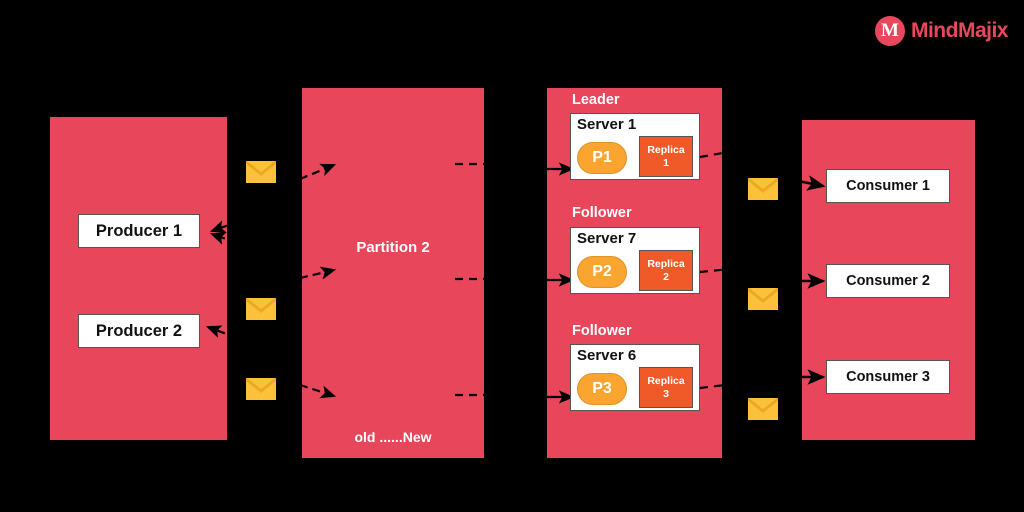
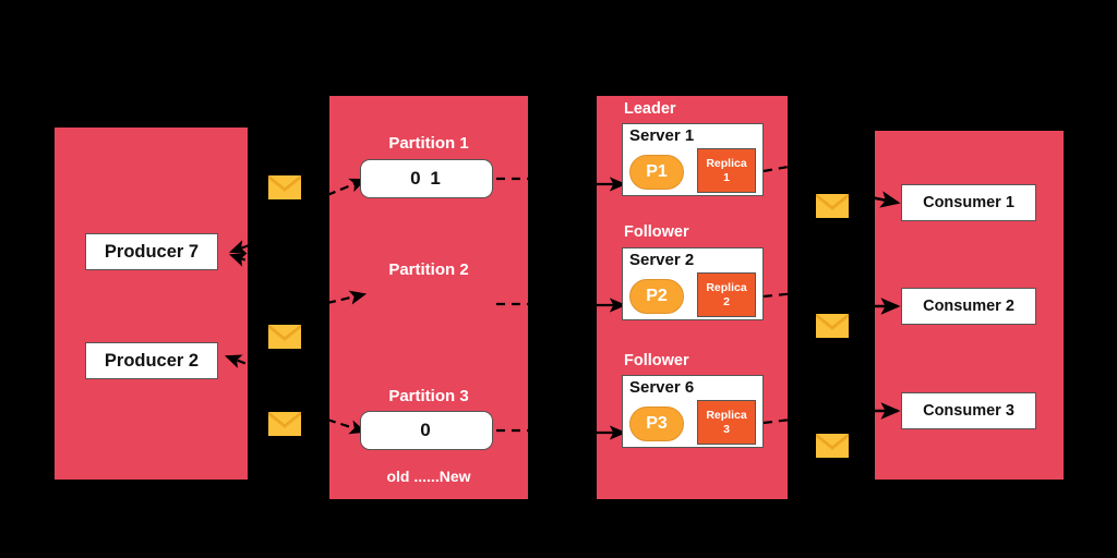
- Producer 1
+ Producer 7
  Producer 2
+ Partition 1
+ 0 1
  Partition 2
+ Partition 3
+ 0
  old ......New
  Leader
  Server 1
  P1
  Replica
  1
  Follower
- Server 7
+ Server 2
  P2
  Replica
  2
  Follower
  Server 6
  P3
  Replica
  3
  Consumer 1
  Consumer 2
  Consumer 3
- M
- MindMajix
